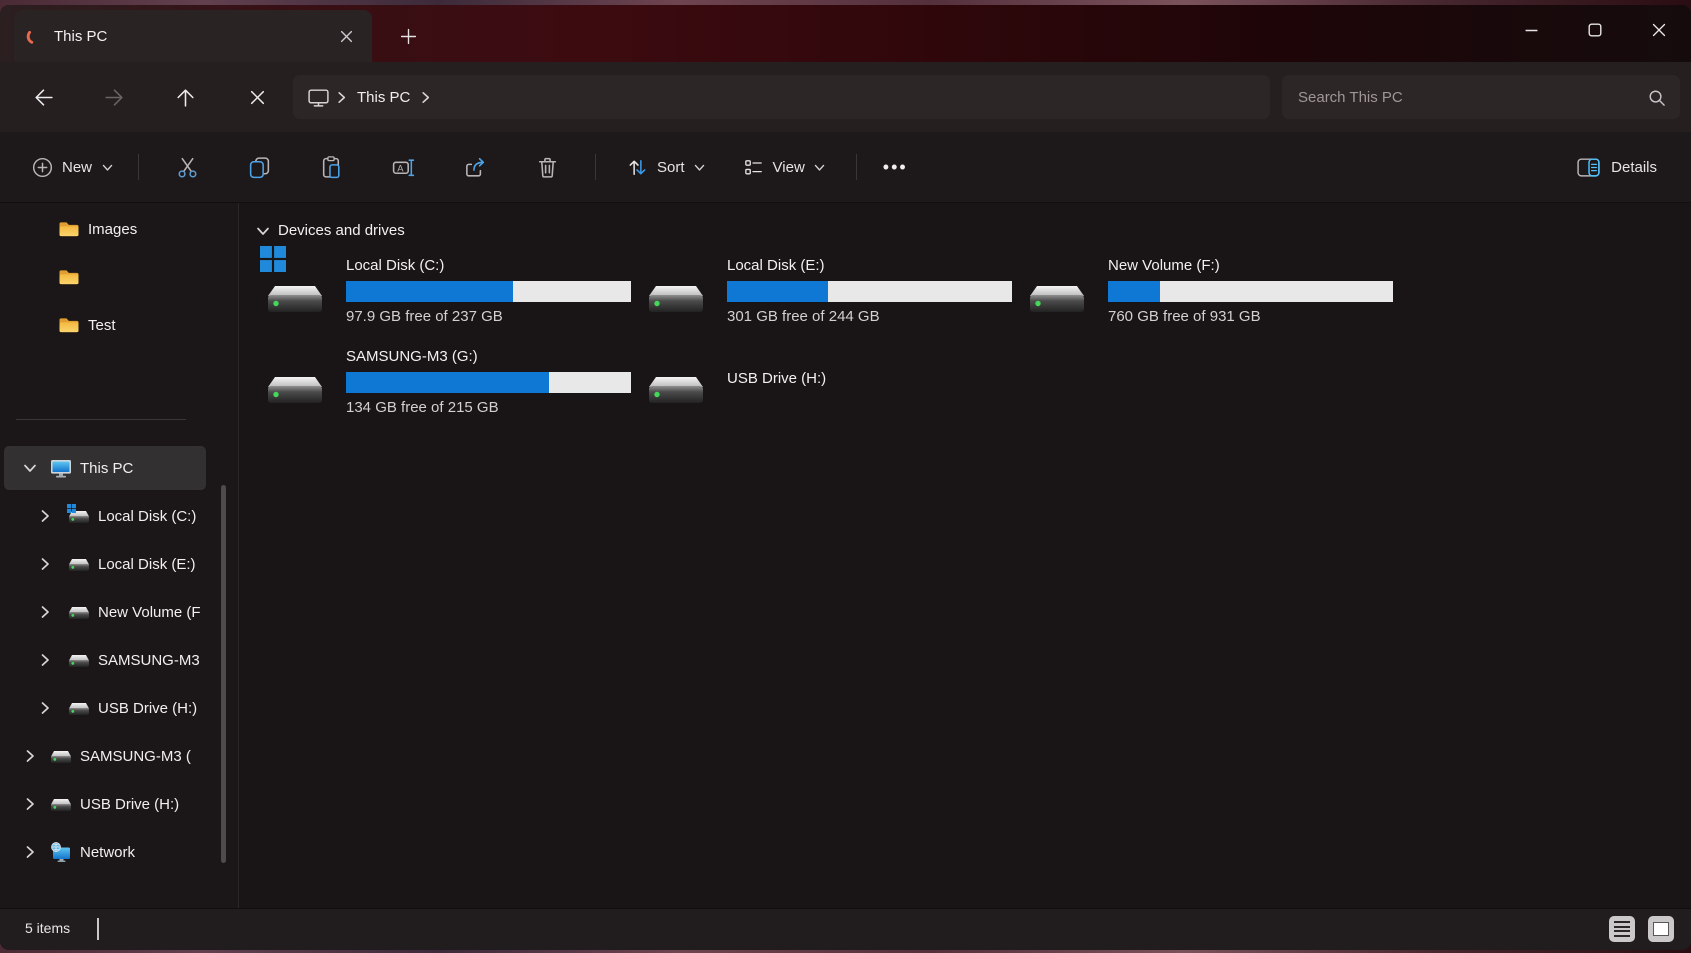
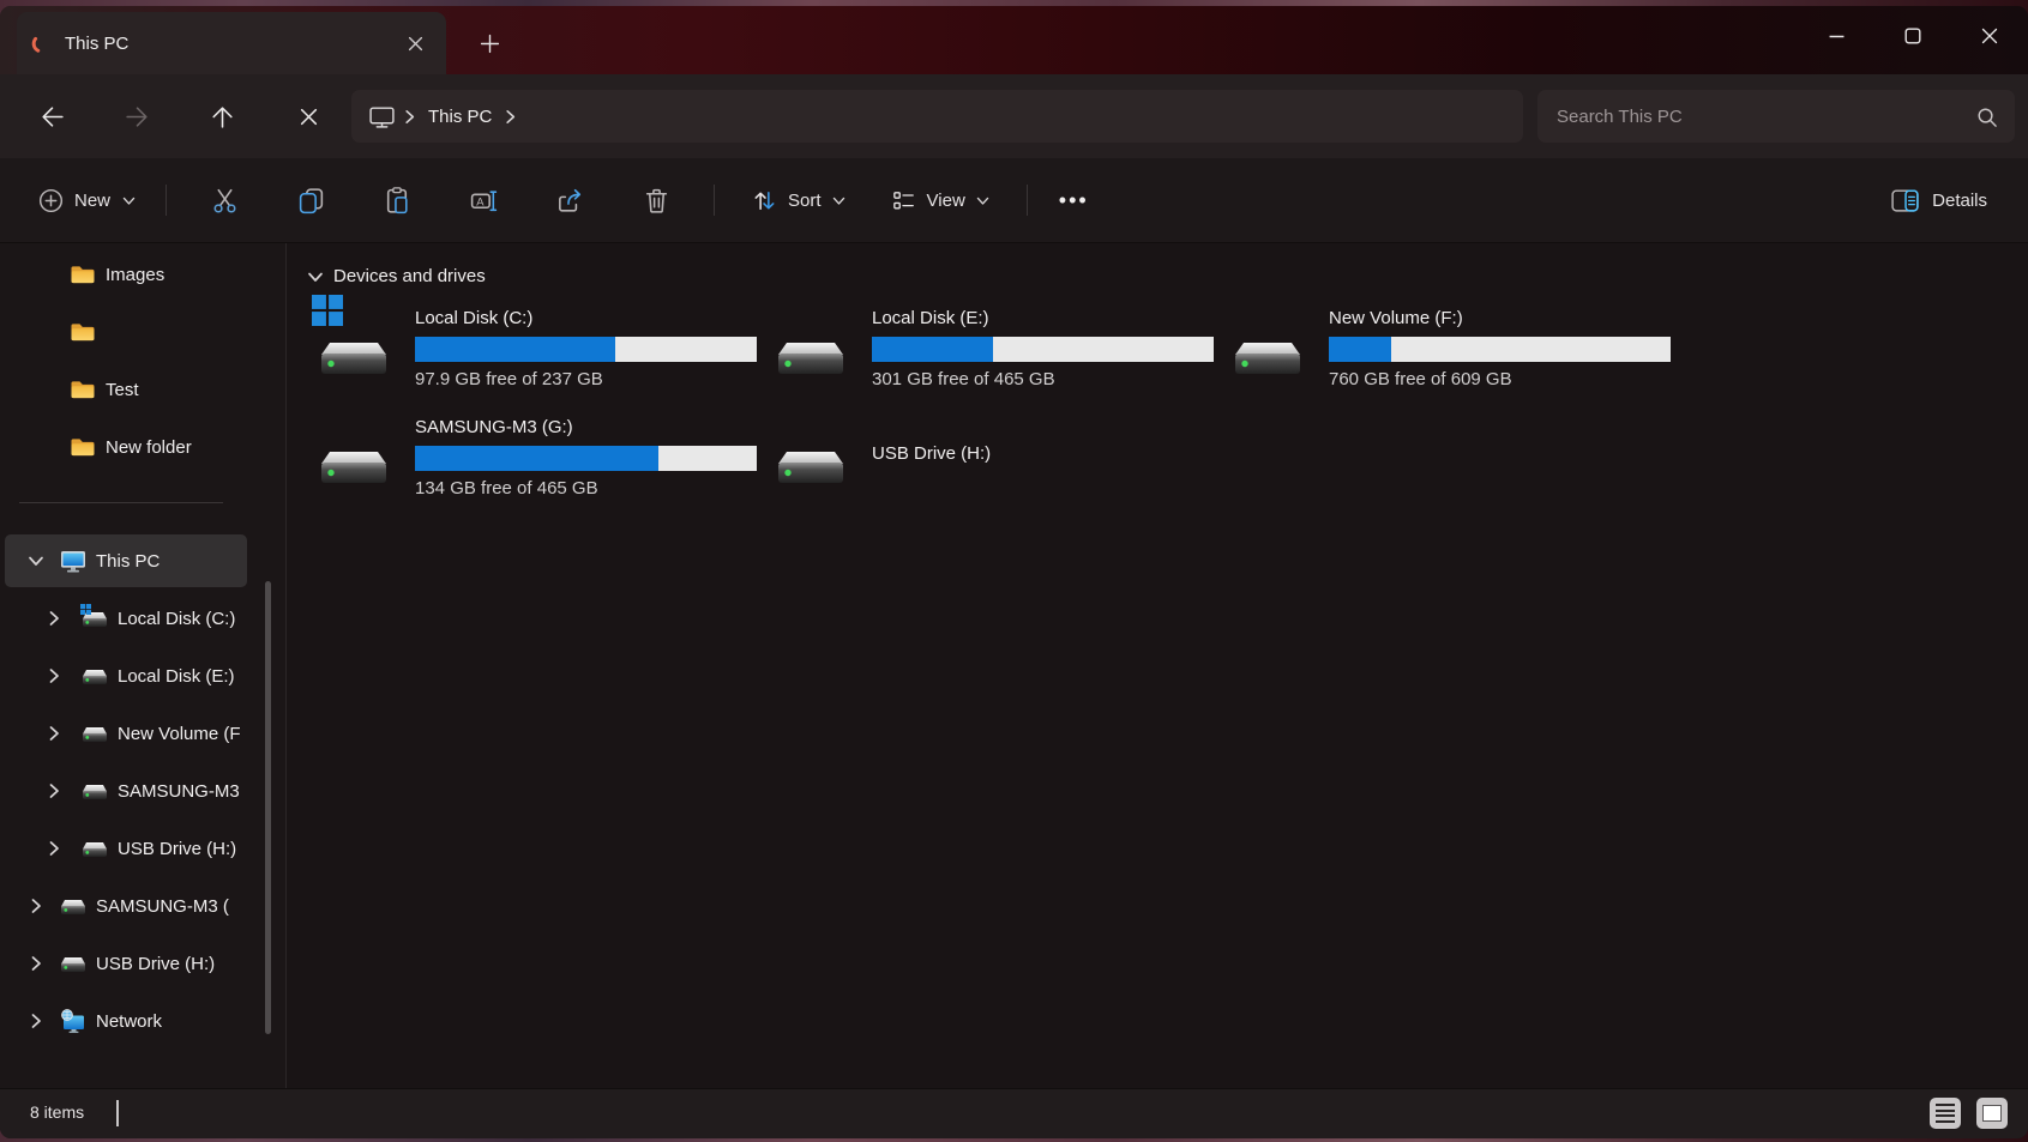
  This PC
  This PC
  Search This PC
  New
  A
  Sort
  View
  •••
  Details
  Images
  Test
+ New folder
  This PC
  Local Disk (C:)
  Local Disk (E:)
  New Volume (F
  SAMSUNG-M3
  USB Drive (H:)
  SAMSUNG-M3 (
  USB Drive (H:)
  Network
  Devices and drives
  Local Disk (C:)
  97.9 GB free of 237 GB
  Local Disk (E:)
- 301 GB free of 244 GB
+ 301 GB free of 465 GB
  New Volume (F:)
- 760 GB free of 931 GB
+ 760 GB free of 609 GB
  SAMSUNG-M3 (G:)
- 134 GB free of 215 GB
+ 134 GB free of 465 GB
  USB Drive (H:)
- 5 items
+ 8 items
